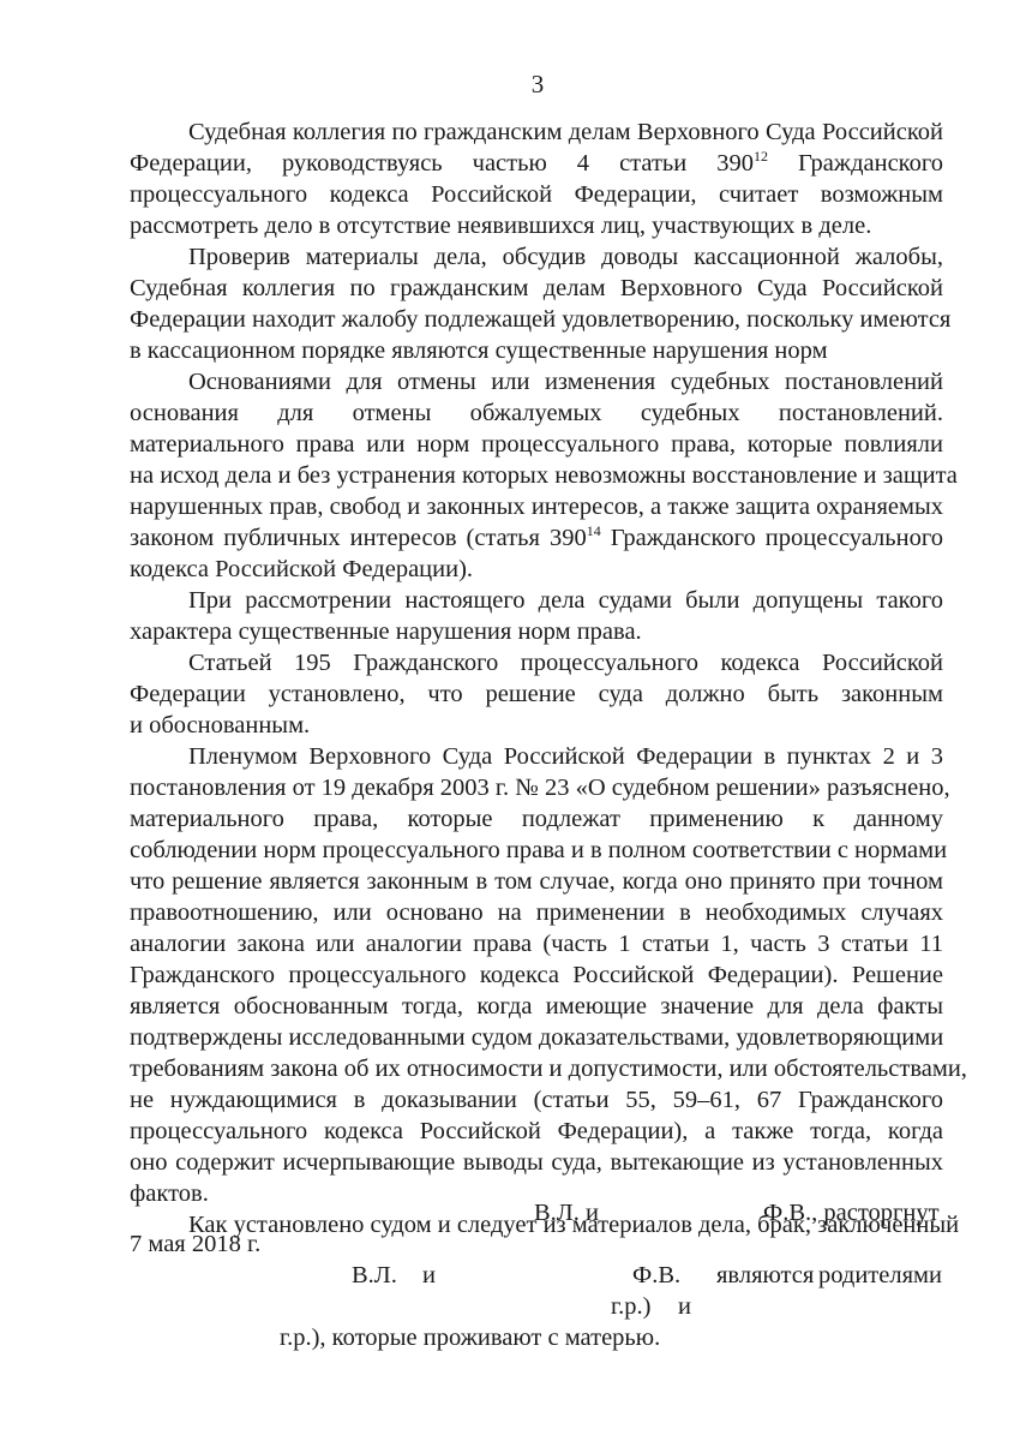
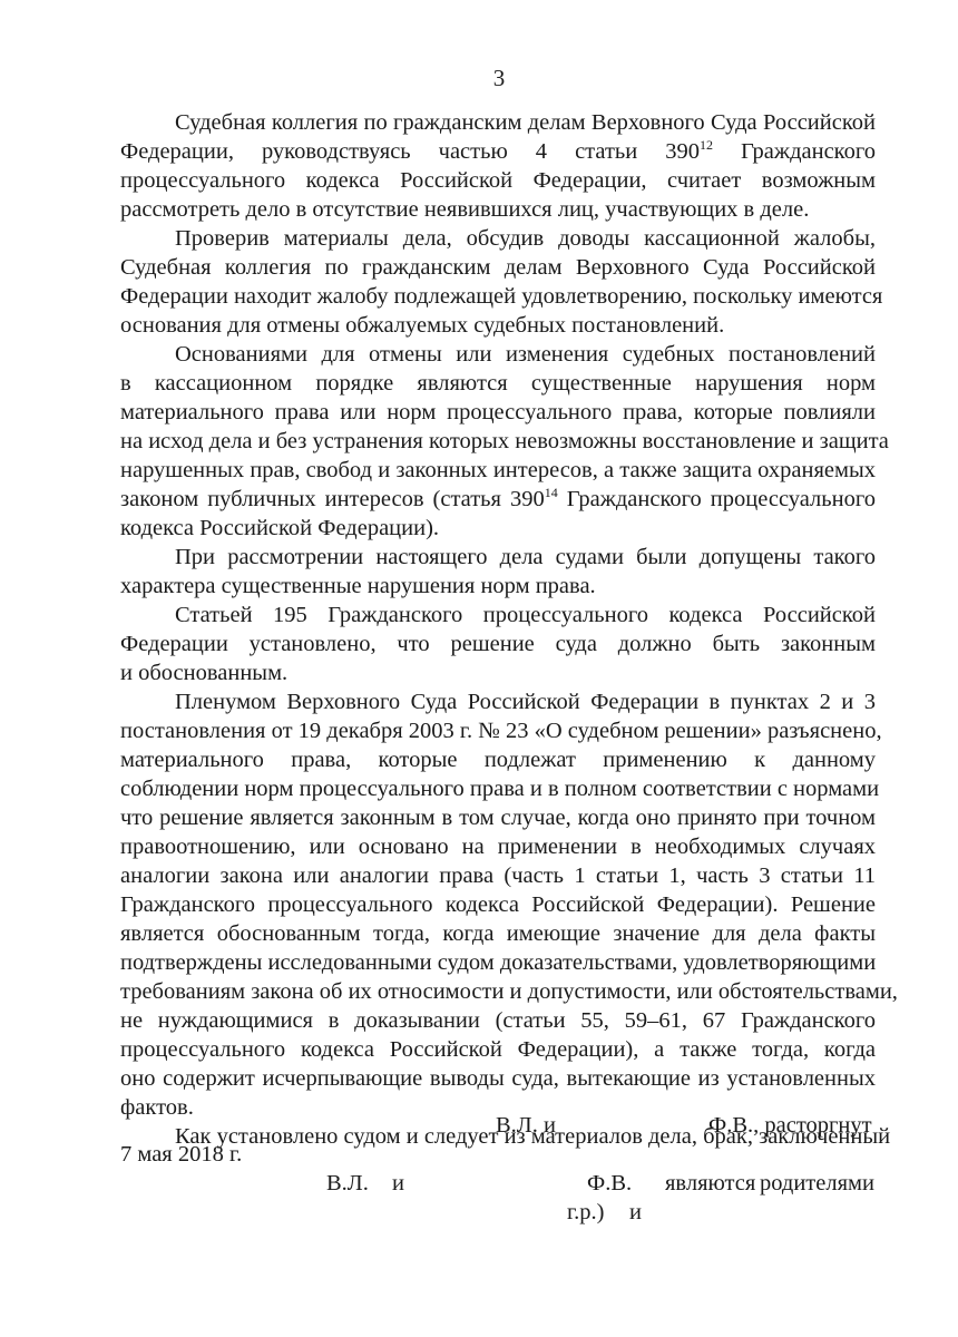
  3
  Судебная коллегия по гражданским делам Верховного Суда Российской
  Федерации, руководствуясь частью 4 статьи 39012 Гражданского
  процессуального кодекса Российской Федерации, считает возможным
  рассмотреть дело в отсутствие неявившихся лиц, участвующих в деле.
  Проверив материалы дела, обсудив доводы кассационной жалобы,
  Судебная коллегия по гражданским делам Верховного Суда Российской
  Федерации находит жалобу подлежащей удовлетворению, поскольку имеются
- в кассационном порядке являются существенные нарушения норм
+ основания для отмены обжалуемых судебных постановлений.
  Основаниями для отмены или изменения судебных постановлений
- основания для отмены обжалуемых судебных постановлений.
+ в кассационном порядке являются существенные нарушения норм
  материального права или норм процессуального права, которые повлияли
  на исход дела и без устранения которых невозможны восстановление и защита
  нарушенных прав, свобод и законных интересов, а также защита охраняемых
  законом публичных интересов (статья 39014 Гражданского процессуального
  кодекса Российской Федерации).
  При рассмотрении настоящего дела судами были допущены такого
  характера существенные нарушения норм права.
  Статьей 195 Гражданского процессуального кодекса Российской
  Федерации установлено, что решение суда должно быть законным
  и обоснованным.
  Пленумом Верховного Суда Российской Федерации в пунктах 2 и 3
  постановления от 19 декабря 2003 г. № 23 «О судебном решении» разъяснено,
  материального права, которые подлежат применению к данному
  соблюдении норм процессуального права и в полном соответствии с нормами
  что решение является законным в том случае, когда оно принято при точном
  правоотношению, или основано на применении в необходимых случаях
  аналогии закона или аналогии права (часть 1 статьи 1, часть 3 статьи 11
  Гражданского процессуального кодекса Российской Федерации). Решение
  является обоснованным тогда, когда имеющие значение для дела факты
  подтверждены исследованными судом доказательствами, удовлетворяющими
  требованиям закона об их относимости и допустимости, или обстоятельствами,
  не нуждающимися в доказывании (статьи 55, 59–61, 67 Гражданского
  процессуального кодекса Российской Федерации), а также тогда, когда
  оно содержит исчерпывающие выводы суда, вытекающие из установленных
  фактов.
  Как установлено судом и следует из материалов дела, брак, заключенный
  В.Л. и
  Ф.В., расторгнут
  7 мая 2018 г.
  В.Л.
  и
  Ф.В.
  являются
  родителями
  г.р.)
  и
- г.р.), которые проживают с матерью.
